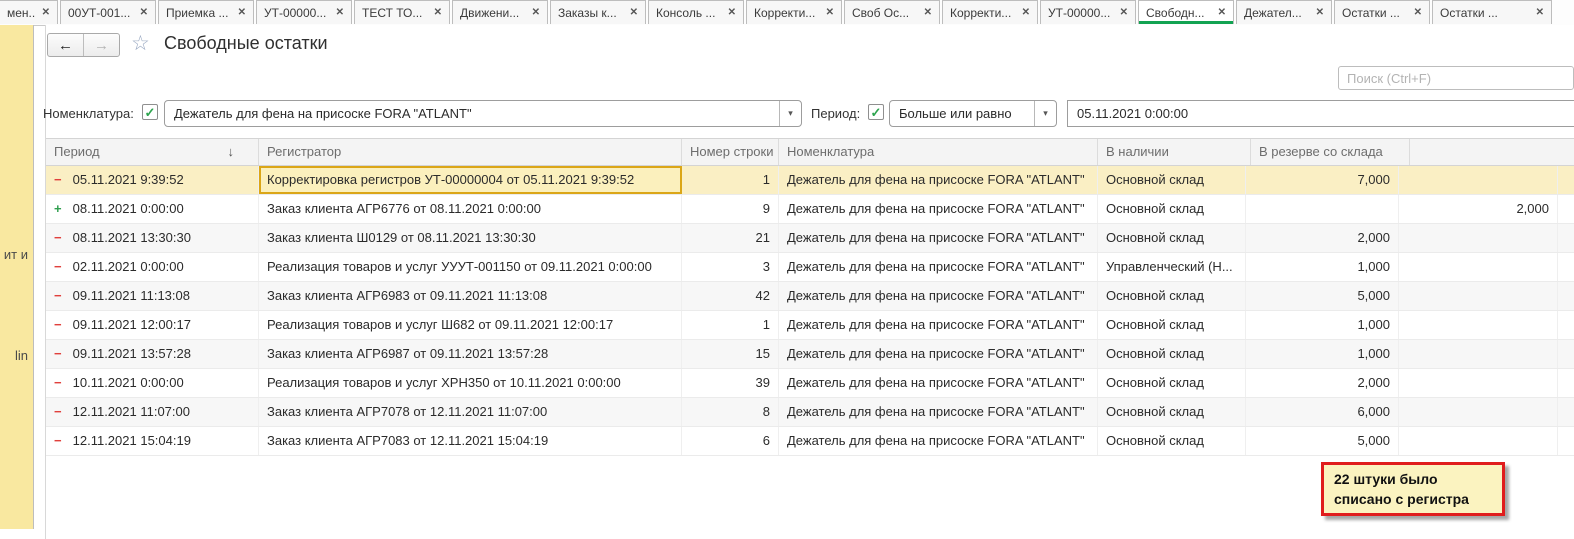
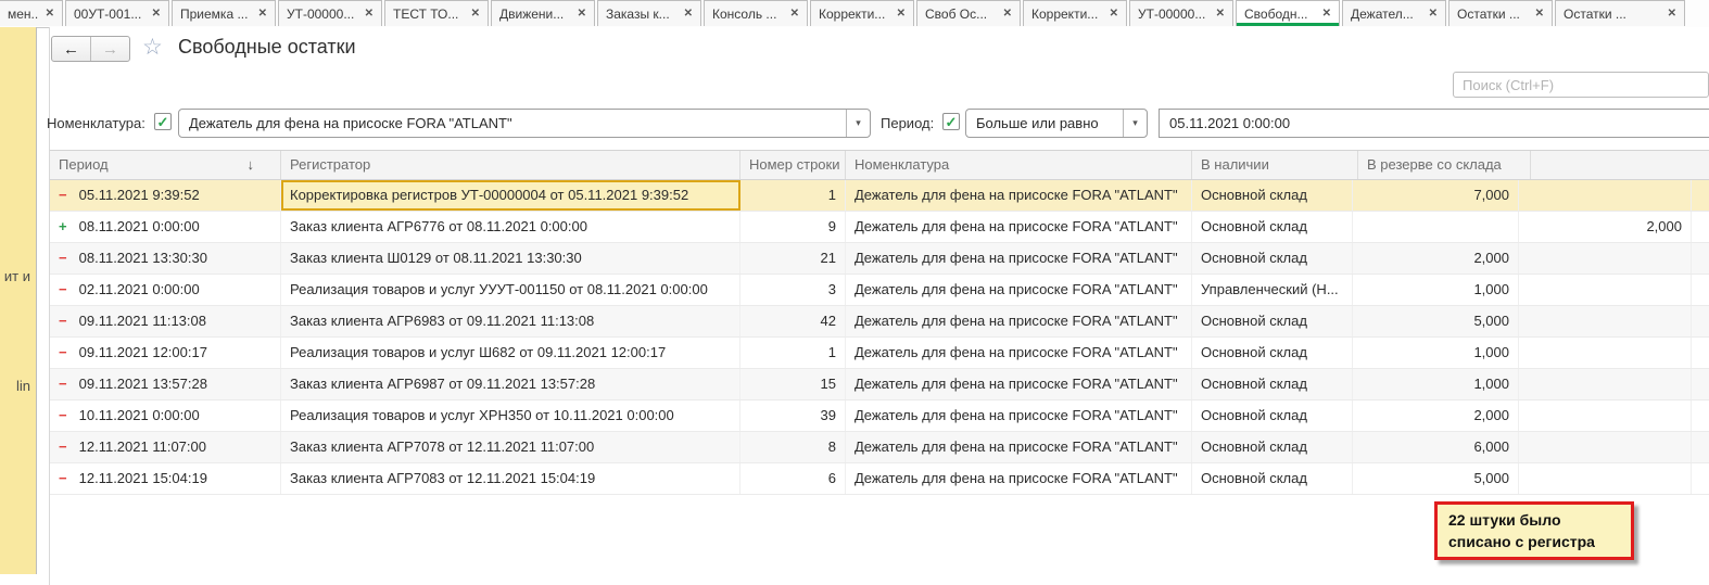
  мен..
  ✕
  00УТ-001...
  ✕
  Приемка ...
  ✕
  УТ-00000...
  ✕
  ТЕСТ ТО...
  ✕
  Движени...
  ✕
  Заказы к...
  ✕
  Консоль ...
  ✕
  Корректи...
  ✕
  Своб Ос...
  ✕
  Корректи...
  ✕
  УТ-00000...
  ✕
  Свободн...
  ✕
  Дежател...
  ✕
  Остатки ...
  ✕
  Остатки ...
  ✕
  ит и
  lin
  ←
  →
  ☆
  Свободные остатки
  Поиск (Ctrl+F)
  Номенклатура:
  ✓
  Дежатель для фена на присоске FORA "ATLANT"
  ▾
  Период:
  ✓
  Больше или равно
  ▾
  05.11.2021 0:00:00
  Период
  ↓
  Регистратор
  Номер строки
  Номенклатура
  В наличии
  В резерве со склада
  − 05.11.2021 9:39:52
  Корректировка регистров УТ-00000004 от 05.11.2021 9:39:52
  1
  Дежатель для фена на присоске FORA "ATLANT"
  Основной склад
  7,000
  + 08.11.2021 0:00:00
  Заказ клиента АГР6776 от 08.11.2021 0:00:00
  9
  Дежатель для фена на присоске FORA "ATLANT"
  Основной склад
  2,000
  − 08.11.2021 13:30:30
  Заказ клиента Ш0129 от 08.11.2021 13:30:30
  21
  Дежатель для фена на присоске FORA "ATLANT"
  Основной склад
  2,000
  − 02.11.2021 0:00:00
- Реализация товаров и услуг УУУТ-001150 от 09.11.2021 0:00:00
+ Реализация товаров и услуг УУУТ-001150 от 08.11.2021 0:00:00
  3
  Дежатель для фена на присоске FORA "ATLANT"
  Управленческий (Н...
  1,000
  − 09.11.2021 11:13:08
  Заказ клиента АГР6983 от 09.11.2021 11:13:08
  42
  Дежатель для фена на присоске FORA "ATLANT"
  Основной склад
  5,000
  − 09.11.2021 12:00:17
  Реализация товаров и услуг Ш682 от 09.11.2021 12:00:17
  1
  Дежатель для фена на присоске FORA "ATLANT"
  Основной склад
  1,000
  − 09.11.2021 13:57:28
  Заказ клиента АГР6987 от 09.11.2021 13:57:28
  15
  Дежатель для фена на присоске FORA "ATLANT"
  Основной склад
  1,000
  − 10.11.2021 0:00:00
  Реализация товаров и услуг ХРН350 от 10.11.2021 0:00:00
  39
  Дежатель для фена на присоске FORA "ATLANT"
  Основной склад
  2,000
  − 12.11.2021 11:07:00
  Заказ клиента АГР7078 от 12.11.2021 11:07:00
  8
  Дежатель для фена на присоске FORA "ATLANT"
  Основной склад
  6,000
  − 12.11.2021 15:04:19
  Заказ клиента АГР7083 от 12.11.2021 15:04:19
  6
  Дежатель для фена на присоске FORA "ATLANT"
  Основной склад
  5,000
  22 штуки было списано с регистра
